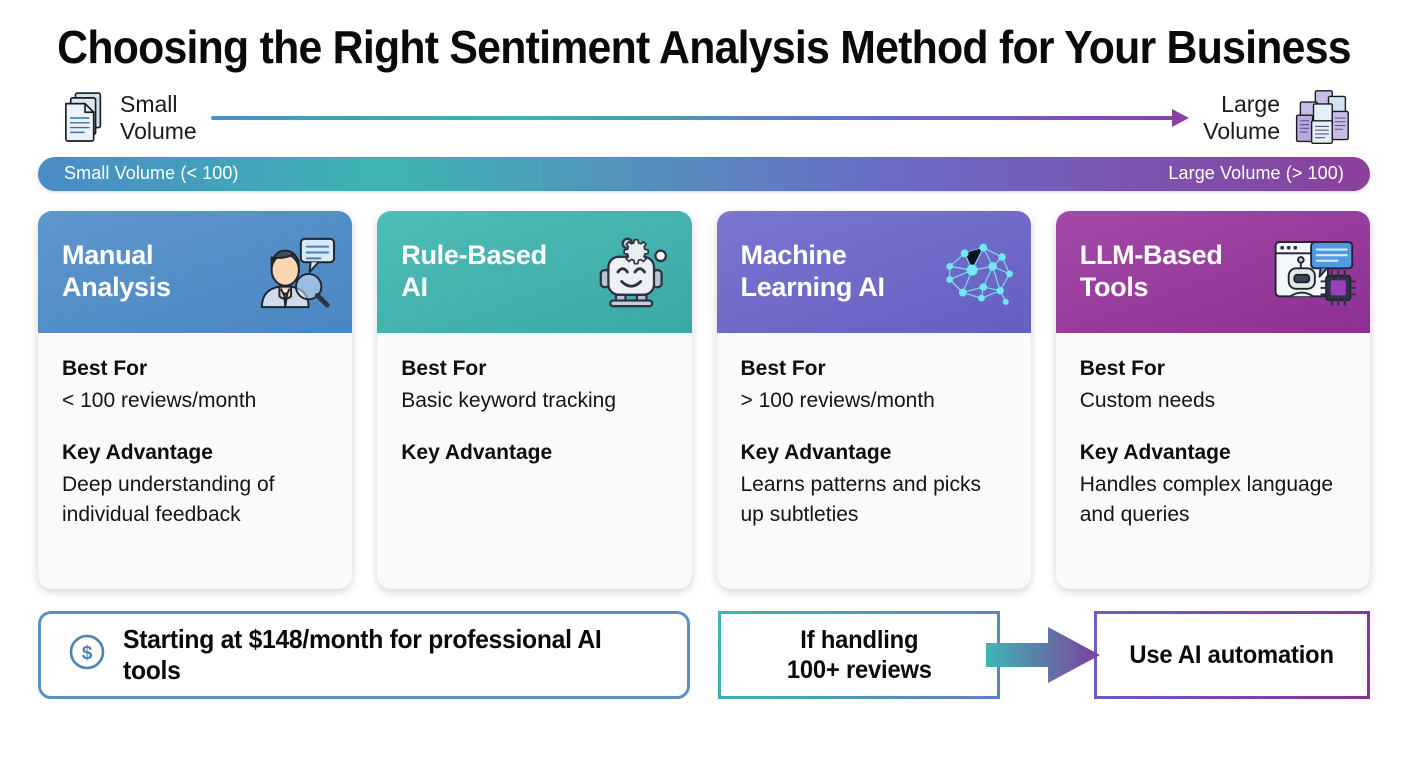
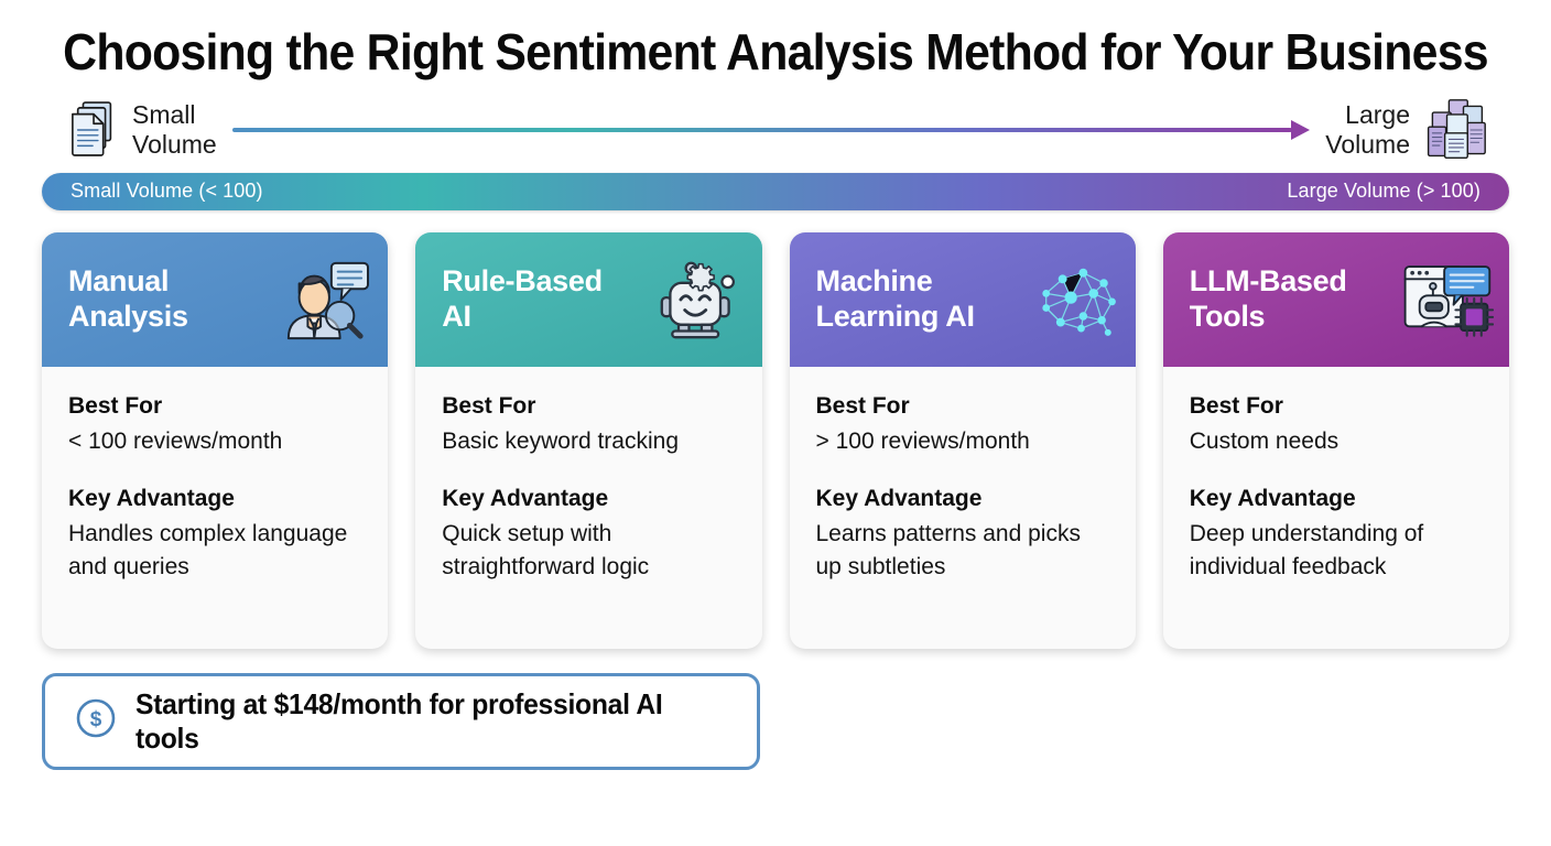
  Choosing the Right Sentiment Analysis Method for Your Business
  Small
  Volume
  Large
  Volume
  Small Volume (< 100)
  Large Volume (> 100)
  Manual
  Analysis
  Best For
  < 100 reviews/month
  Key Advantage
- Deep understanding of individual feedback
+ Handles complex language and queries
  Rule-Based
  AI
  Best For
  Basic keyword tracking
  Key Advantage
+ Quick setup with straightforward logic
  Machine
  Learning AI
  Best For
  > 100 reviews/month
  Key Advantage
  Learns patterns and picks up subtleties
  LLM-Based
  Tools
  Best For
  Custom needs
  Key Advantage
- Handles complex language and queries
+ Deep understanding of individual feedback
  $
  Starting at $148/month for professional AI tools
- If handling
- 100+ reviews
- Use AI automation
